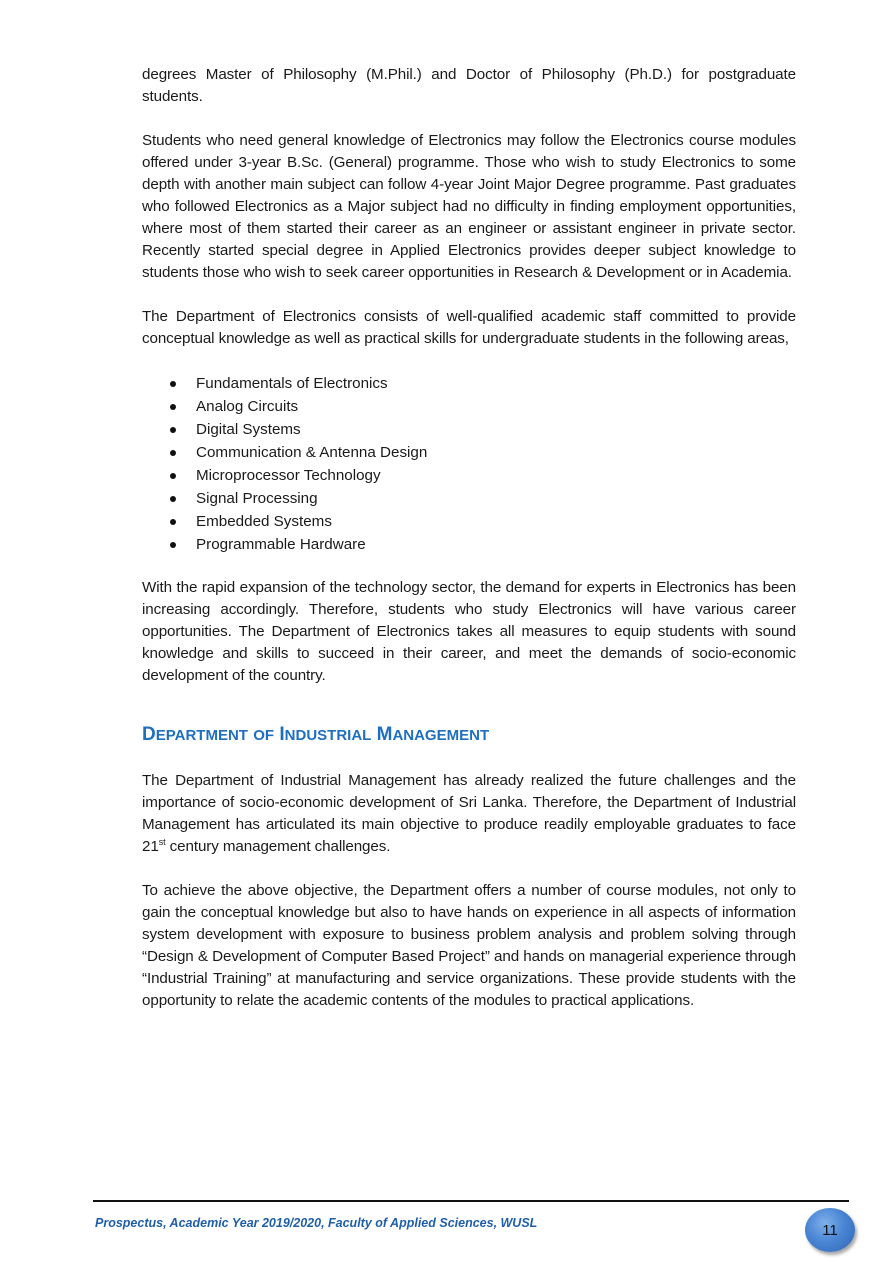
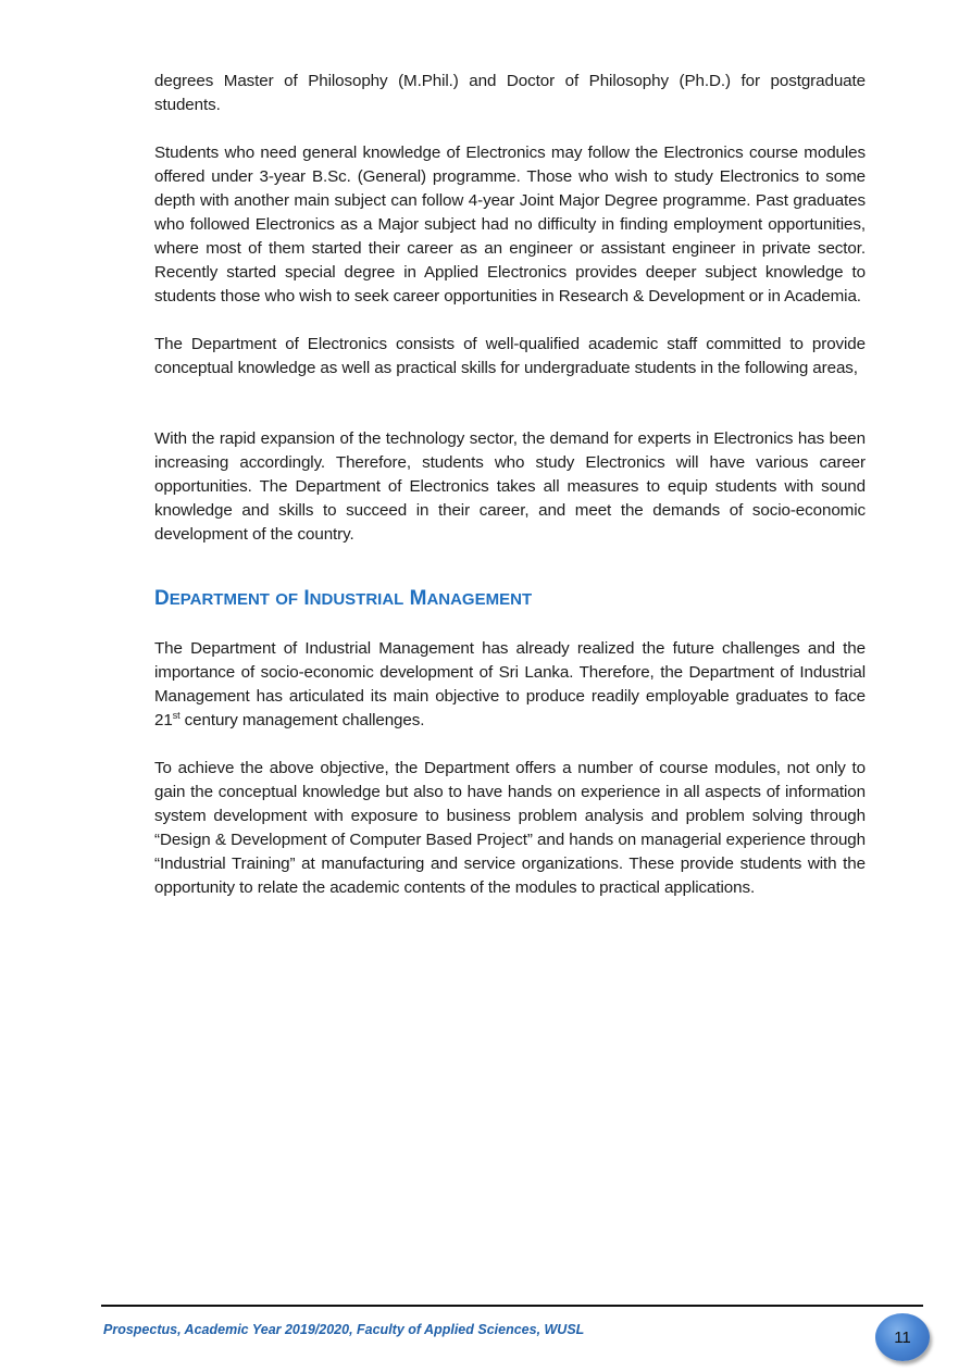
  degrees Master of Philosophy (M.Phil.) and Doctor of Philosophy (Ph.D.) for postgraduate students.
  Students who need general knowledge of Electronics may follow the Electronics course modules offered under 3-year B.Sc. (General) programme. Those who wish to study Electronics to some depth with another main subject can follow 4-year Joint Major Degree programme. Past graduates who followed Electronics as a Major subject had no difficulty in finding employment opportunities, where most of them started their career as an engineer or assistant engineer in private sector. Recently started special degree in Applied Electronics provides deeper subject knowledge to students those who wish to seek career opportunities in Research & Development or in Academia.
  The Department of Electronics consists of well-qualified academic staff committed to provide conceptual knowledge as well as practical skills for undergraduate students in the following areas,
- Fundamentals of Electronics
- Analog Circuits
- Digital Systems
- Communication & Antenna Design
- Microprocessor Technology
- Signal Processing
- Embedded Systems
- Programmable Hardware
  With the rapid expansion of the technology sector, the demand for experts in Electronics has been increasing accordingly. Therefore, students who study Electronics will have various career opportunities. The Department of Electronics takes all measures to equip students with sound knowledge and skills to succeed in their career, and meet the demands of socio-economic development of the country.
  DEPARTMENT OF INDUSTRIAL MANAGEMENT
  The Department of Industrial Management has already realized the future challenges and the importance of socio-economic development of Sri Lanka. Therefore, the Department of Industrial Management has articulated its main objective to produce readily employable graduates to face 21st century management challenges.
  To achieve the above objective, the Department offers a number of course modules, not only to gain the conceptual knowledge but also to have hands on experience in all aspects of information system development with exposure to business problem analysis and problem solving through “Design & Development of Computer Based Project” and hands on managerial experience through “Industrial Training” at manufacturing and service organizations. These provide students with the opportunity to relate the academic contents of the modules to practical applications.
  Prospectus, Academic Year 2019/2020, Faculty of Applied Sciences, WUSL
  11
